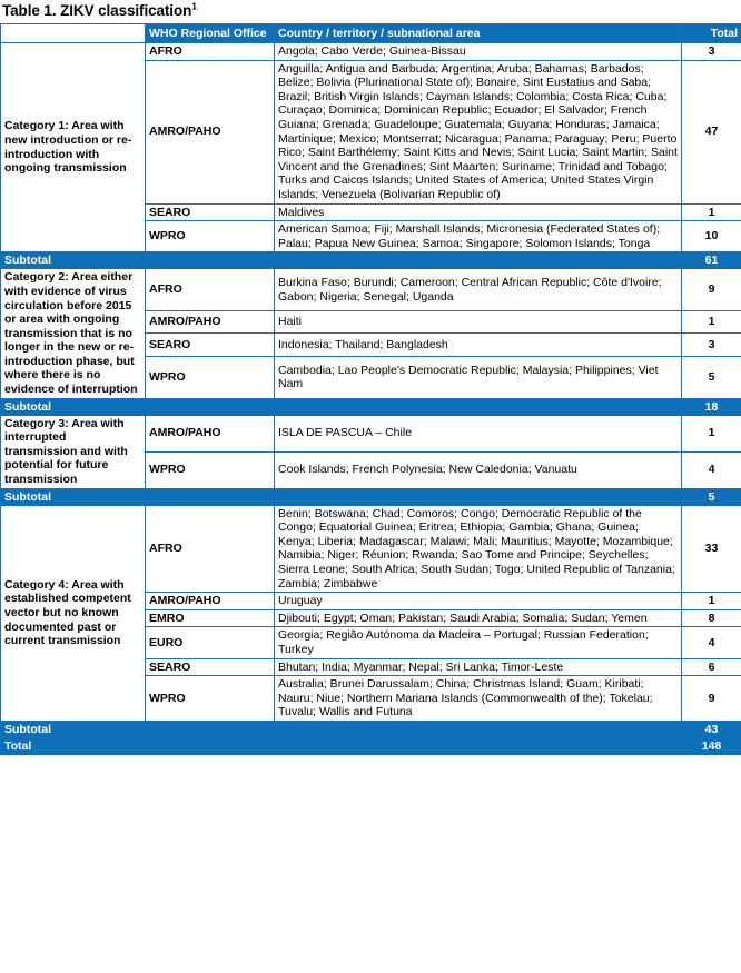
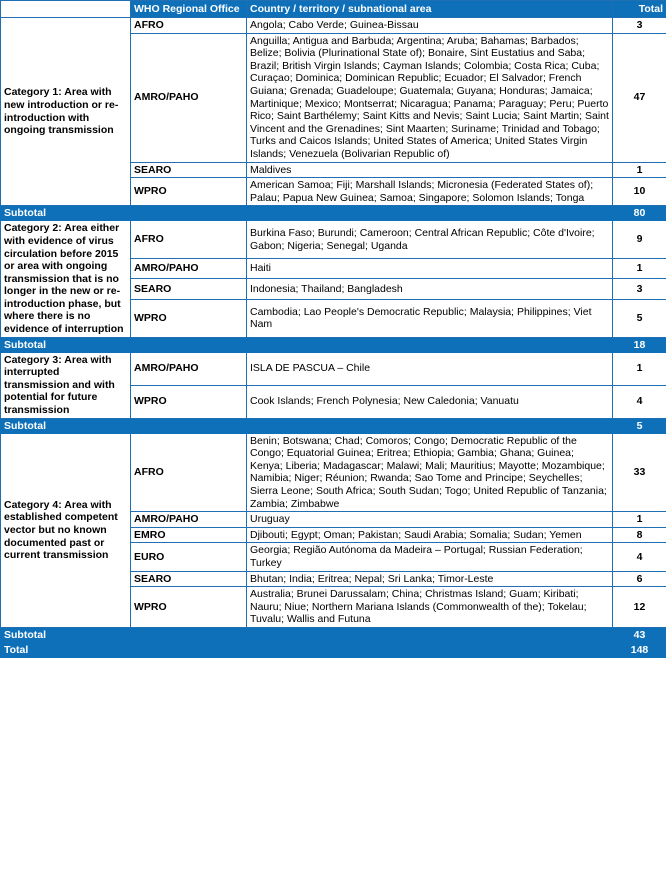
- Table 1. ZIKV classification1
  	WHO Regional Office	Country / territory / subnational area	Total
  Category 1: Area with new introduction or re-introduction with ongoing transmission	AFRO	Angola; Cabo Verde; Guinea-Bissau	3
  AMRO/PAHO	Anguilla; Antigua and Barbuda; Argentina; Aruba; Bahamas; Barbados; Belize; Bolivia (Plurinational State of); Bonaire, Sint Eustatius and Saba; Brazil; British Virgin Islands; Cayman Islands; Colombia; Costa Rica; Cuba; Curaçao; Dominica; Dominican Republic; Ecuador; El Salvador; French Guiana; Grenada; Guadeloupe; Guatemala; Guyana; Honduras; Jamaica; Martinique; Mexico; Montserrat; Nicaragua; Panama; Paraguay; Peru; Puerto Rico; Saint Barthélemy; Saint Kitts and Nevis; Saint Lucia; Saint Martin; Saint Vincent and the Grenadines; Sint Maarten; Suriname; Trinidad and Tobago; Turks and Caicos Islands; United States of America; United States Virgin Islands; Venezuela (Bolivarian Republic of)	47
  SEARO	Maldives	1
  WPRO	American Samoa; Fiji; Marshall Islands; Micronesia (Federated States of); Palau; Papua New Guinea; Samoa; Singapore; Solomon Islands; Tonga	10
- Subtotal	61
+ Subtotal	80
  Category 2: Area either with evidence of virus circulation before 2015 or area with ongoing transmission that is no longer in the new or re-introduction phase, but where there is no evidence of interruption	AFRO	Burkina Faso; Burundi; Cameroon; Central African Republic; Côte d'Ivoire; Gabon; Nigeria; Senegal; Uganda	9
  AMRO/PAHO	Haiti	1
  SEARO	Indonesia; Thailand; Bangladesh	3
  WPRO	Cambodia; Lao People's Democratic Republic; Malaysia; Philippines; Viet Nam	5
  Subtotal	18
  Category 3: Area with interrupted transmission and with potential for future transmission	AMRO/PAHO	ISLA DE PASCUA – Chile	1
  WPRO	Cook Islands; French Polynesia; New Caledonia; Vanuatu	4
  Subtotal	5
  Category 4: Area with established competent vector but no known documented past or current transmission	AFRO	Benin; Botswana; Chad; Comoros; Congo; Democratic Republic of the Congo; Equatorial Guinea; Eritrea; Ethiopia; Gambia; Ghana; Guinea; Kenya; Liberia; Madagascar; Malawi; Mali; Mauritius; Mayotte; Mozambique; Namibia; Niger; Réunion; Rwanda; Sao Tome and Principe; Seychelles; Sierra Leone; South Africa; South Sudan; Togo; United Republic of Tanzania; Zambia; Zimbabwe	33
  AMRO/PAHO	Uruguay	1
  EMRO	Djibouti; Egypt; Oman; Pakistan; Saudi Arabia; Somalia; Sudan; Yemen	8
  EURO	Georgia; Região Autónoma da Madeira – Portugal; Russian Federation; Turkey	4
- SEARO	Bhutan; India; Myanmar; Nepal; Sri Lanka; Timor-Leste	6
+ SEARO	Bhutan; India; Eritrea; Nepal; Sri Lanka; Timor-Leste	6
- WPRO	Australia; Brunei Darussalam; China; Christmas Island; Guam; Kiribati; Nauru; Niue; Northern Mariana Islands (Commonwealth of the); Tokelau; Tuvalu; Wallis and Futuna	9
+ WPRO	Australia; Brunei Darussalam; China; Christmas Island; Guam; Kiribati; Nauru; Niue; Northern Mariana Islands (Commonwealth of the); Tokelau; Tuvalu; Wallis and Futuna	12
  Subtotal	43
  Total	148
